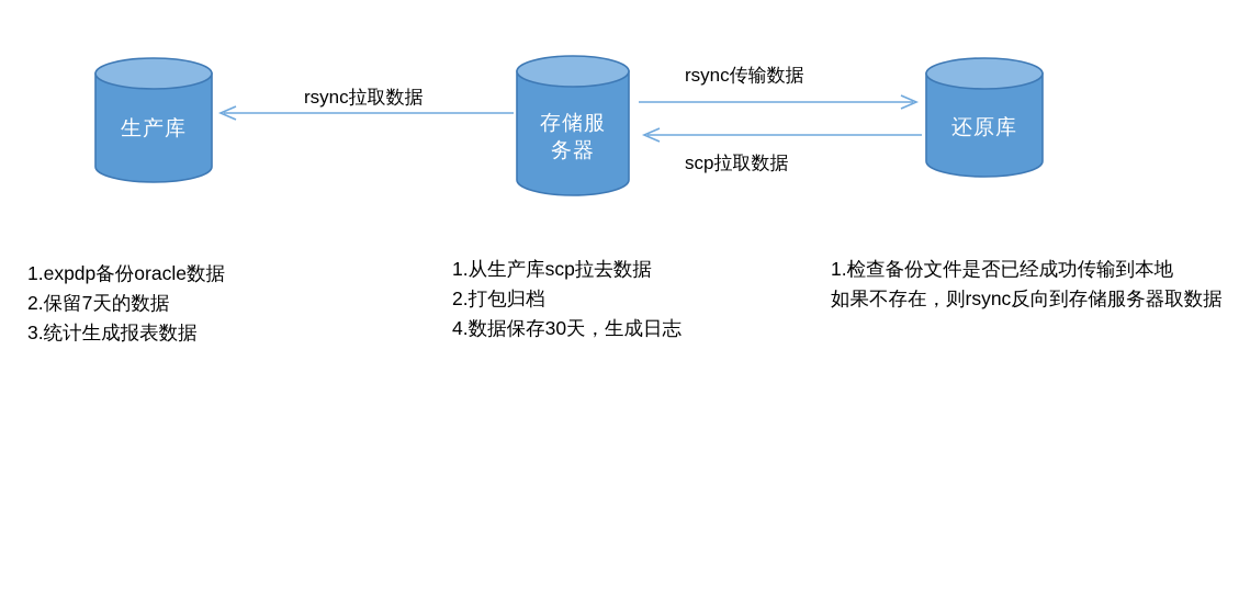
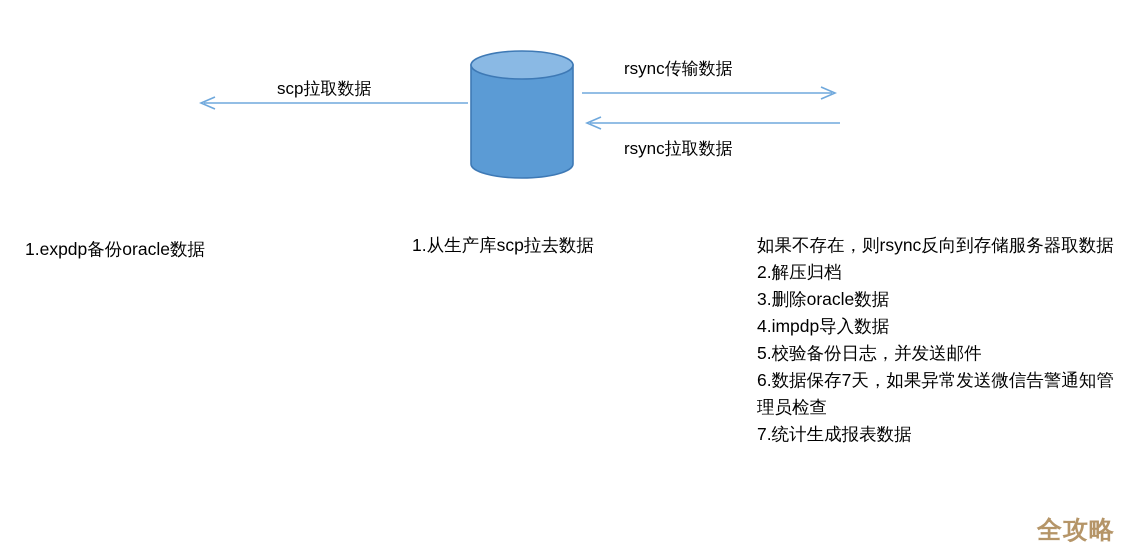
- 生产库
- 存储服
- 务器
- 还原库
- rsync拉取数据
+ scp拉取数据
  rsync传输数据
- scp拉取数据
+ rsync拉取数据
  1.expdp备份oracle数据
- 2.保留7天的数据
- 3.统计生成报表数据
  1.从生产库scp拉去数据
- 2.打包归档
- 4.数据保存30天，生成日志
- 1.检查备份文件是否已经成功传输到本地
  如果不存在，则rsync反向到存储服务器取数据
+ 2.解压归档
+ 3.删除oracle数据
+ 4.impdp导入数据
+ 5.校验备份日志，并发送邮件
+ 6.数据保存7天，如果异常发送微信告警通知管理员检查
+ 7.统计生成报表数据
+ 全攻略
